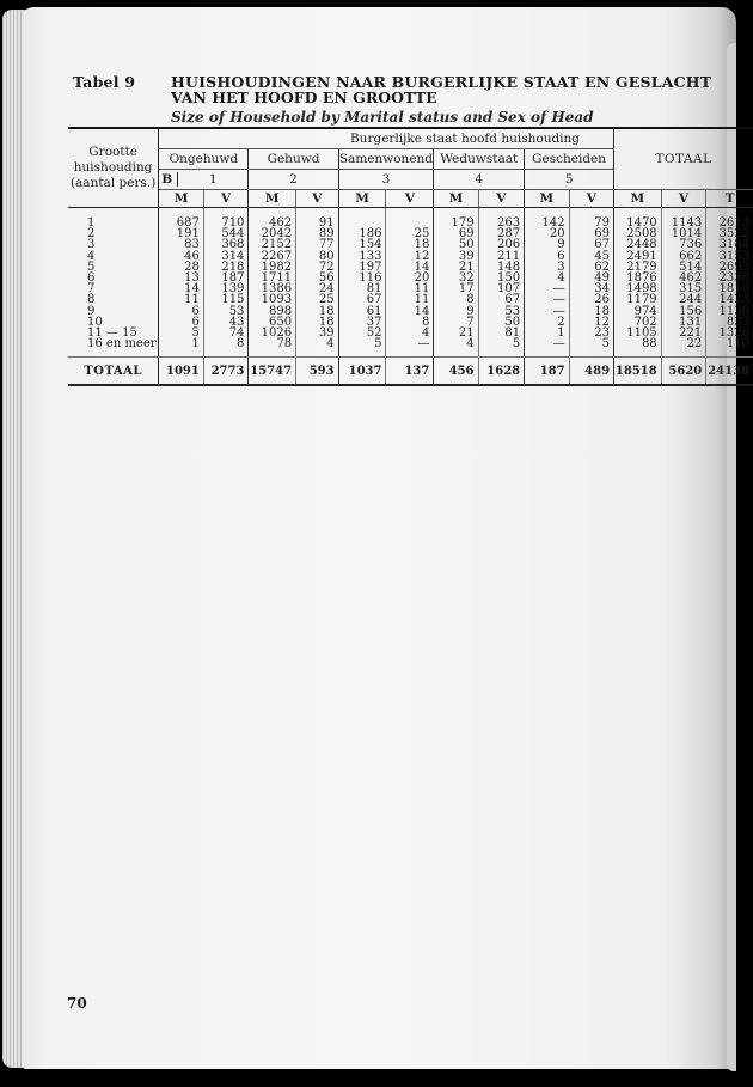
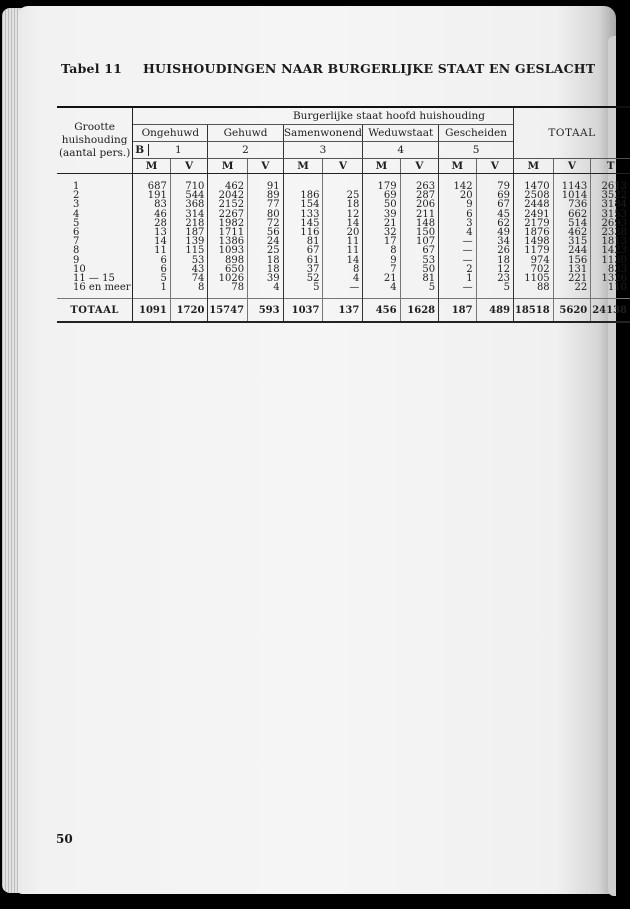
- Tabel 9 HUISHOUDINGEN NAAR BURGERLIJKE STAAT EN GESLACHT
+ Tabel 11 HUISHOUDINGEN NAAR BURGERLIJKE STAAT EN GESLACHT
- VAN HET HOOFD EN GROOTTE
- Size of Household by Marital status and Sex of Head
  Grootte huishouding (aantal pers.)	Burgerlijke staat hoofd huishouding	TOTAAL
  Ongehuwd	Gehuwd	Samenwonend	Weduwstaat	Gescheiden
  B 1	2	3	4	5
  M	V	M	V	M	V	M	V	M	V	M	V	T
- 1234567891011 — 1516 en meer	6871918346281314116651	7105443683142181871391155343748	4622042215222671982171113861093898650102678	91897780725624251818394	18615413319711681676137525	251812142011111484—	179695039213217897214	263287206211148150107675350815	142209634———21—	79696745624934261812235	14702508244824912179187614981179974702110588	1143101473666251446231524415613122122	2613352231843153269323381813142311308331326110
+ 1234567891011 — 1516 en meer	6871918346281314116651	7105443683142181871391155343748	4622042215222671982171113861093898650102678	91897780725624251818394	18615413314511681676137525	251812142011111484—	179695039213217897214	263287206211148150107675350815	142209634———21—	79696745624934261812235	14702508244824912179187614981179974702110588	1143101473666251446231524415613122122	2613352231843153269323381813142311308331326110
- TOTAAL	1091	2773	15747	593	1037	137	456	1628	187	489	18518	5620	24138
+ TOTAAL	1091	1720	15747	593	1037	137	456	1628	187	489	18518	5620	24138
- 70
+ 50
